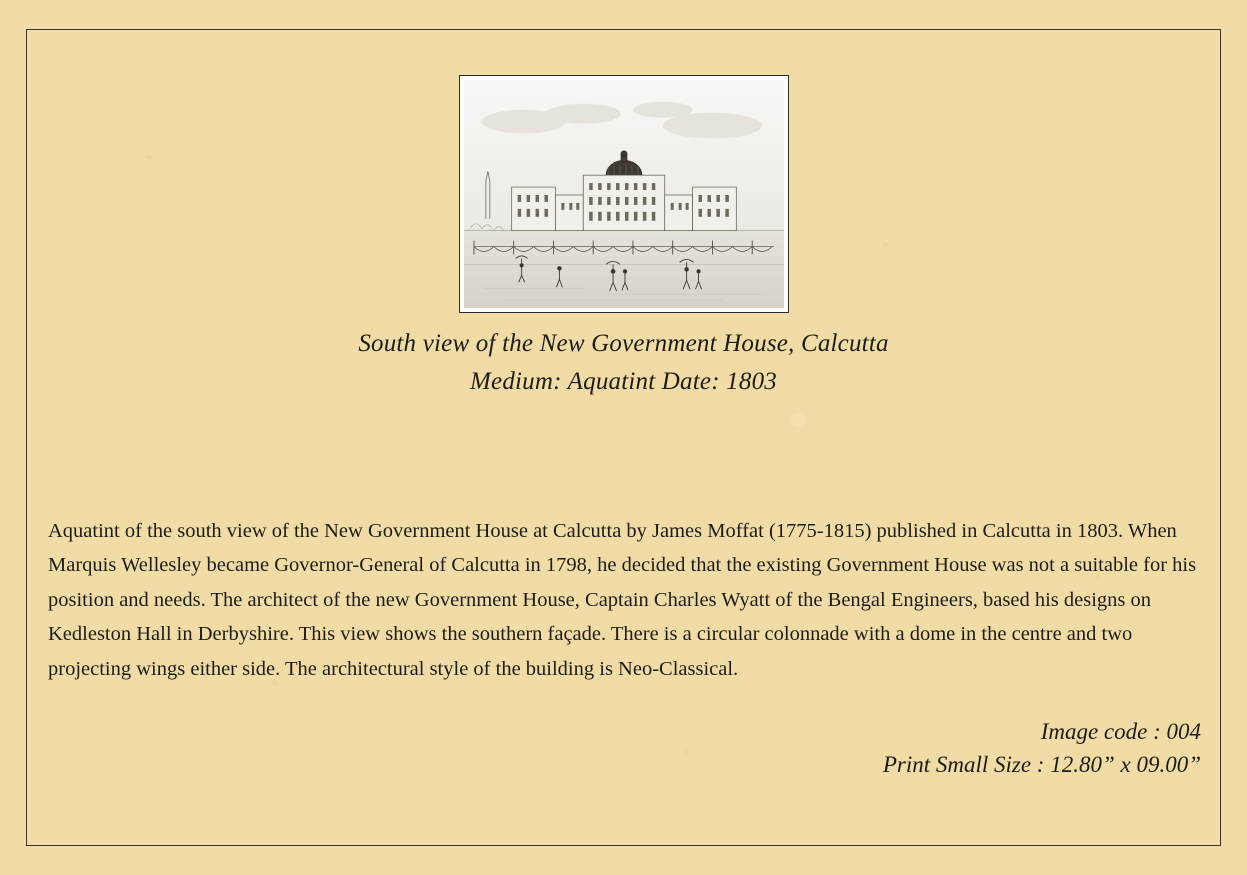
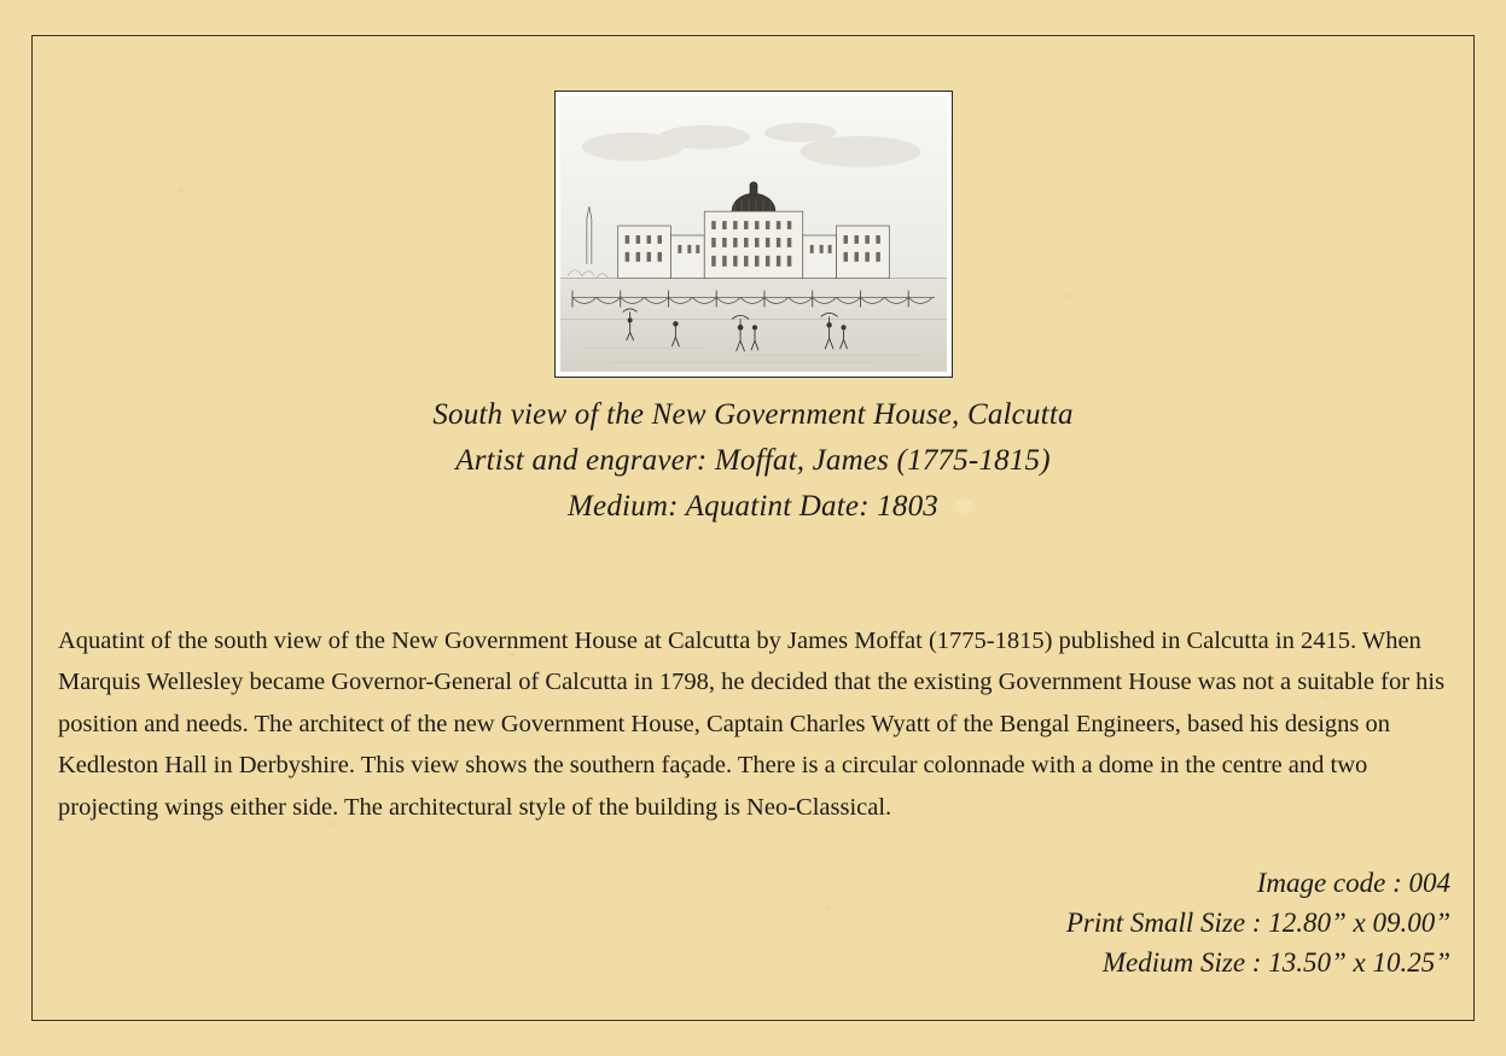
  South view of the New Government House, Calcutta
+ Artist and engraver: Moffat, James (1775-1815)
  Medium: Aquatint Date: 1803
- Aquatint of the south view of the New Government House at Calcutta by James Moffat (1775-1815) published in Calcutta in 1803. When Marquis Wellesley became Governor-General of Calcutta in 1798, he decided that the existing Government House was not a suitable for his position and needs. The architect of the new Government House, Captain Charles Wyatt of the Bengal Engineers, based his designs on Kedleston Hall in Derbyshire. This view shows the southern façade. There is a circular colonnade with a dome in the centre and two projecting wings either side. The architectural style of the building is Neo-Classical.
+ Aquatint of the south view of the New Government House at Calcutta by James Moffat (1775-1815) published in Calcutta in 2415. When Marquis Wellesley became Governor-General of Calcutta in 1798, he decided that the existing Government House was not a suitable for his position and needs. The architect of the new Government House, Captain Charles Wyatt of the Bengal Engineers, based his designs on Kedleston Hall in Derbyshire. This view shows the southern façade. There is a circular colonnade with a dome in the centre and two projecting wings either side. The architectural style of the building is Neo-Classical.
  Image code : 004
  Print Small Size : 12.80” x 09.00”
+ Medium Size : 13.50” x 10.25”
